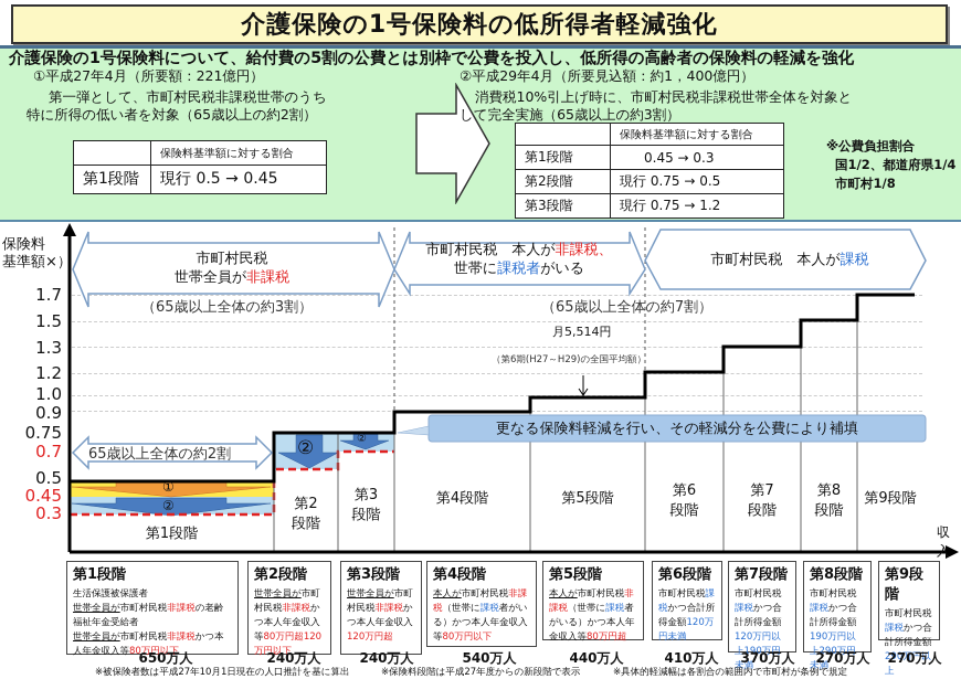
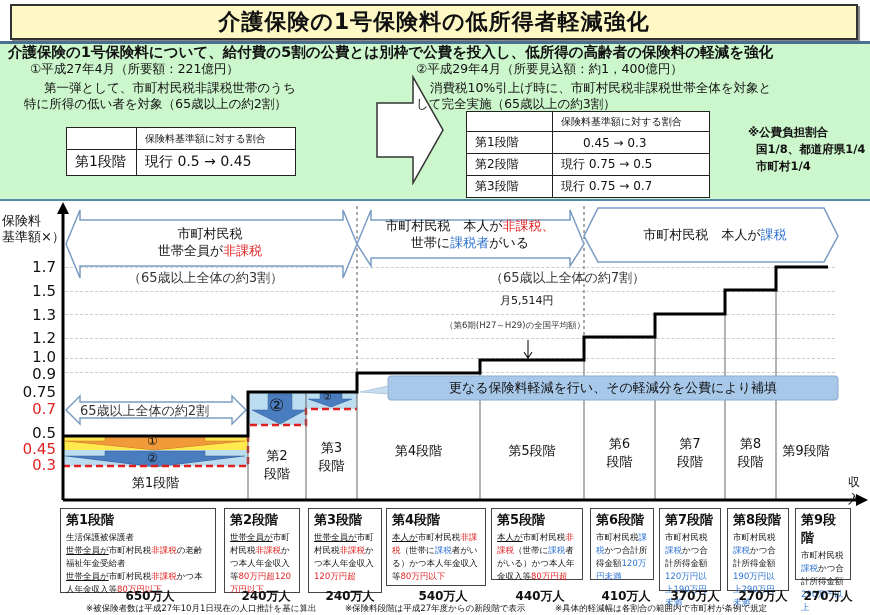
  介護保険の1号保険料の低所得者軽減強化
  介護保険の1号保険料について、給付費の5割の公費とは別枠で公費を投入し、低所得の高齢者の保険料の軽減を強化
  ①平成27年4月（所要額：221億円）
  第一弾として、市町村民税非課税世帯のうち
  特に所得の低い者を対象（65歳以上の約2割）
  	保険料基準額に対する割合
  第1段階	現行 0.5 → 0.45
  ②平成29年4月（所要見込額：約1，400億円）
  消費税10%引上げ時に、市町村民税非課税世帯全体を対象と
  して完全実施（65歳以上の約3割）
  	保険料基準額に対する割合
  第1段階	0.45 → 0.3
  第2段階	現行 0.75 → 0.5
- 第3段階	現行 0.75 → 1.2
+ 第3段階	現行 0.75 → 0.7
  ※公費負担割合
- 国1/2、都道府県1/4
+ 国1/8、都道府県1/4
- 市町村1/8
+ 市町村1/4
  保険料
  基準額×）
  1.7
  1.5
  1.3
  1.2
  1.0
  0.9
  0.75
  0.7
  0.5
  0.45
  0.3
  市町村民税
  世帯全員が非課税
  市町村民税 本人が非課税、
  世帯に課税者がいる
  市町村民税 本人が課税
  （65歳以上全体の約3割）
  （65歳以上全体の約7割）
  月5,514円
  （第6期(H27～H29)の全国平均額）
  65歳以上全体の約2割
  更なる保険料軽減を行い、その軽減分を公費により補填
  ①
  ②
  ②
  ②
  第1段階
  第2
  段階
  第3
  段階
  第4段階
  第5段階
  第6
  段階
  第7
  段階
  第8
  段階
  第9段階
  収入
  第1段階
  生活保護被保護者
  世帯全員が市町村民税非課税の老齢
  福祉年金受給者
  世帯全員が市町村民税非課税かつ本
  人年金収入等80万円以下
  第2段階
  世帯全員が市町村民税非課税かつ本人年金収入等80万円超120万円以下
  第3段階
  世帯全員が市町村民税非課税かつ本人年金収入120万円超
  第4段階
  本人が市町村民税非課税（世帯に課税者がいる）かつ本人年金収入等80万円以下
  第5段階
  本人が市町村民税非課税（世帯に課税者がいる）かつ本人年金収入等80万円超
  第6段階
  市町村民税課税かつ合計所得金額120万円未満
  第7段階
  市町村民税課税かつ合計所得金額120万円以上190万円未満
  第8段階
  市町村民税課税かつ合計所得金額190万円以上290万円未満
  第9段階
  市町村民税課税かつ合計所得金額290万円以上
  650万人
  240万人
  240万人
  540万人
  440万人
  410万人
  370万人
  270万人
  270万人
  ※被保険者数は平成27年10月1日現在の人口推計を基に算出
  ※保険料段階は平成27年度からの新段階で表示
  ※具体的軽減幅は各割合の範囲内で市町村が条例で規定
